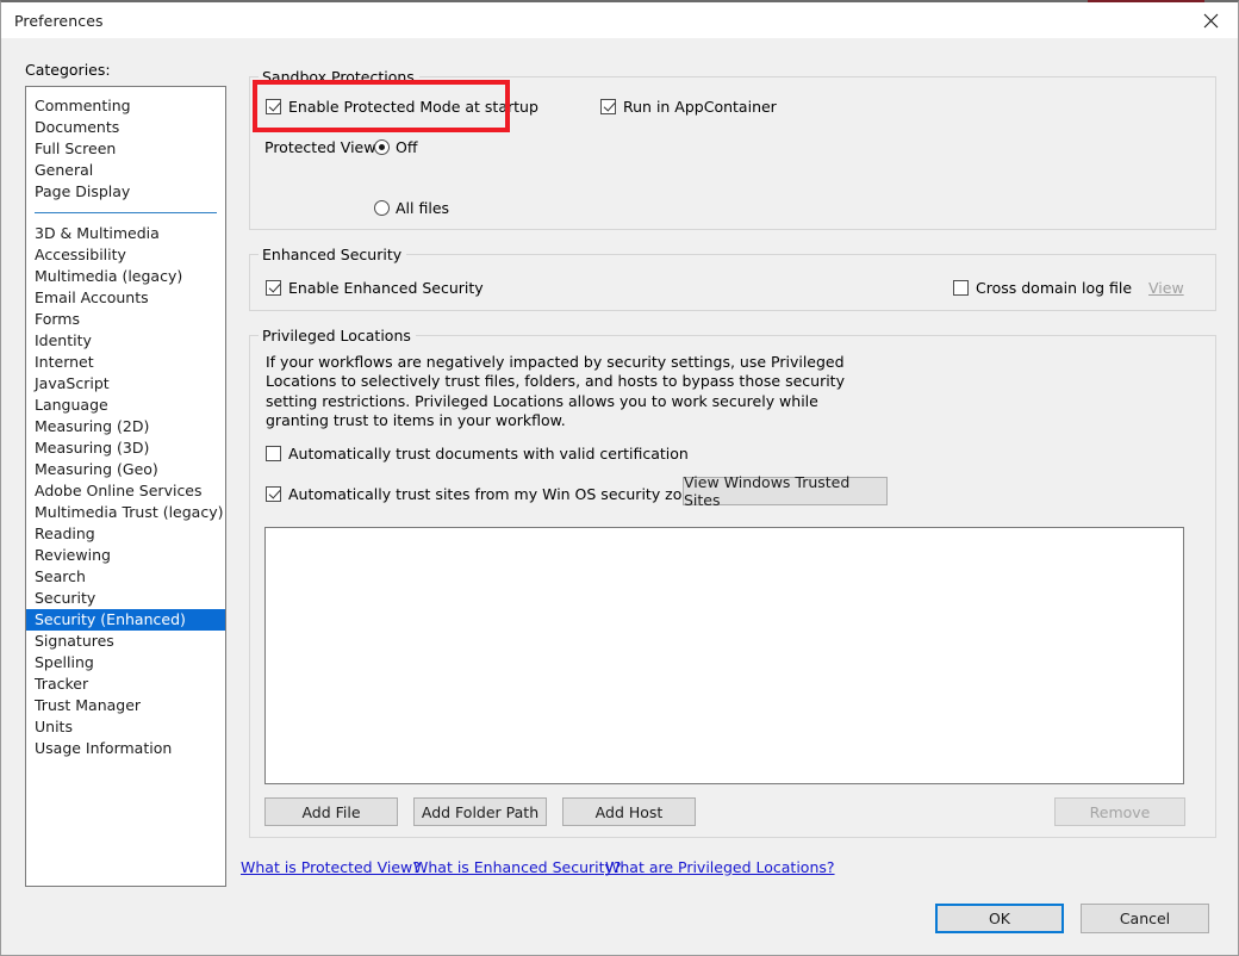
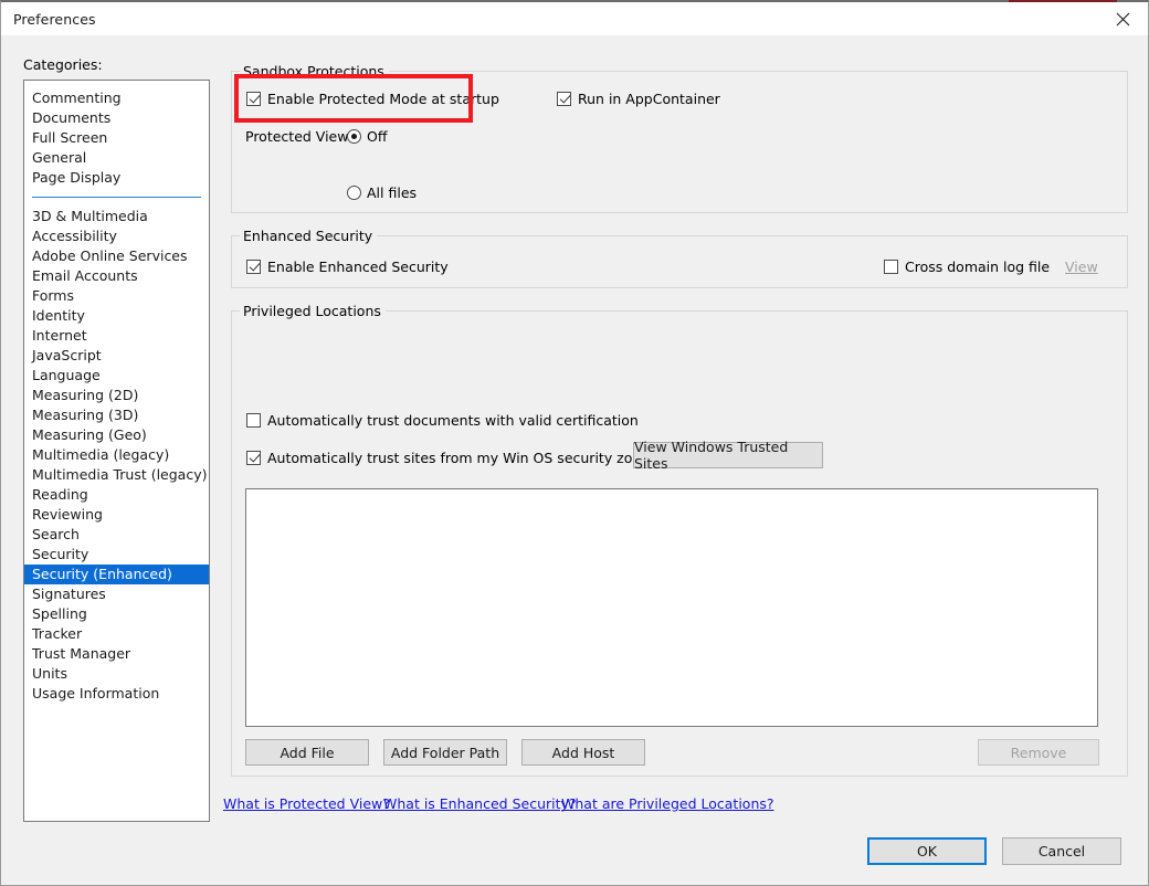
  Preferences
  Categories:
  Commenting
  Documents
  Full Screen
  General
  Page Display
  3D & Multimedia
  Accessibility
- Multimedia (legacy)
+ Adobe Online Services
  Email Accounts
  Forms
  Identity
  Internet
  JavaScript
  Language
  Measuring (2D)
  Measuring (3D)
  Measuring (Geo)
- Adobe Online Services
+ Multimedia (legacy)
  Multimedia Trust (legacy)
  Reading
  Reviewing
  Search
  Security
  Security (Enhanced)
  Signatures
  Spelling
  Tracker
  Trust Manager
  Units
  Usage Information
  Sandbox Protections
  Enable Protected Mode at startup
  Run in AppContainer
  Protected View
  Off
  All files
  Enhanced Security
  Enable Enhanced Security
  Cross domain log file
  View
  Privileged Locations
- If your workflows are negatively impacted by security settings, use Privileged Locations to selectively trust files, folders, and hosts to bypass those security setting restrictions. Privileged Locations allows you to work securely while granting trust to items in your workflow.
  Automatically trust documents with valid certification
  Automatically trust sites from my Win OS security zo
  View Windows Trusted Sites
  Add File
  Add Folder Path
  Add Host
  Remove
  What is Protected View?
  What is Enhanced Security?
  What are Privileged Locations?
  OK
  Cancel
